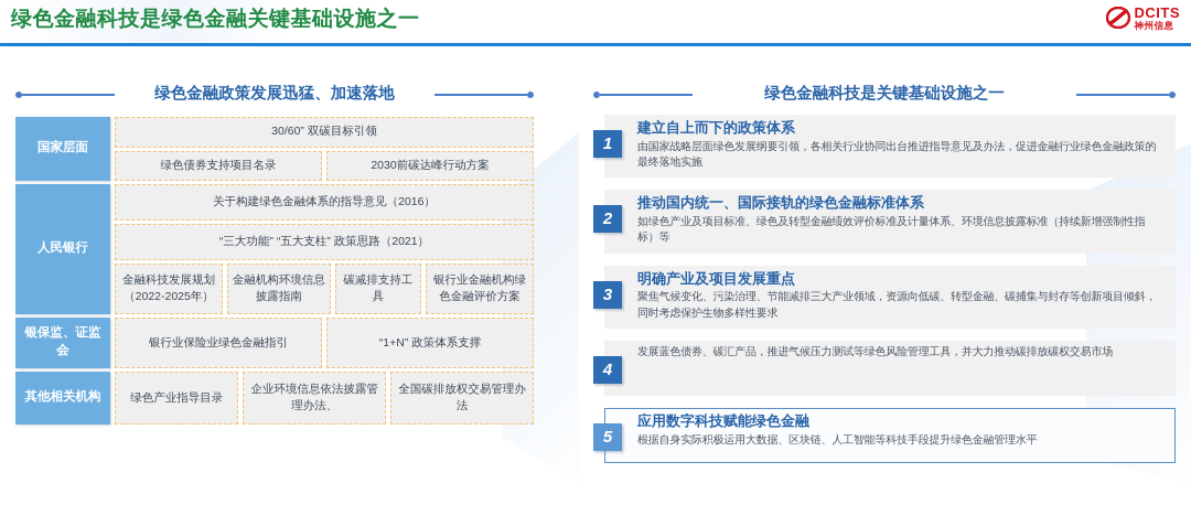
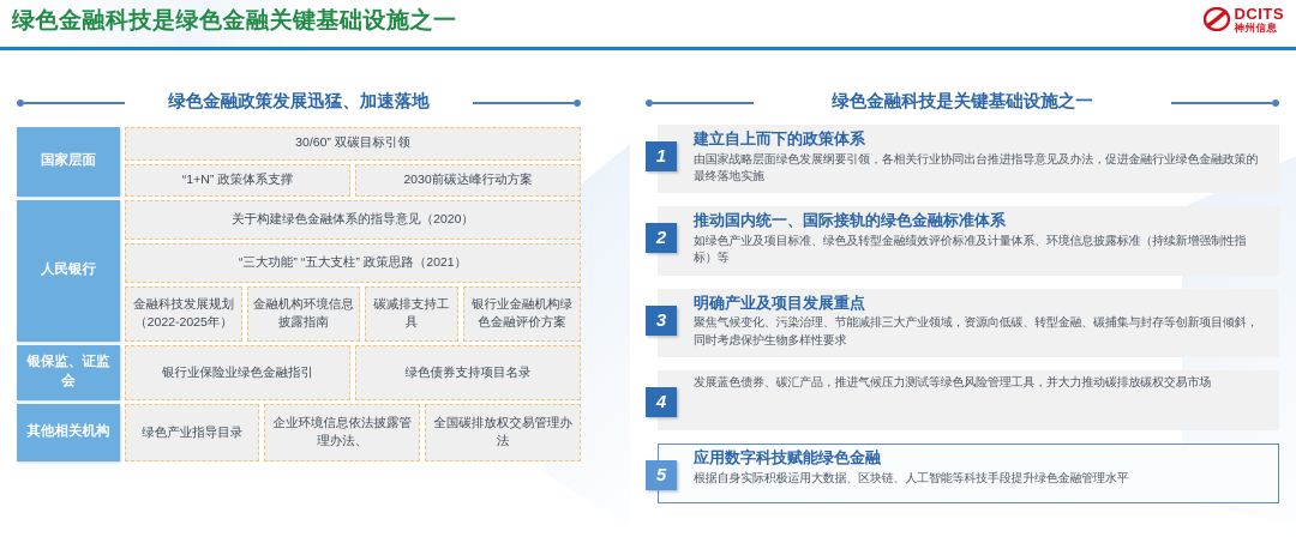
  绿色金融科技是绿色金融关键基础设施之一
  DCITS
  神州信息
  绿色金融政策发展迅猛、加速落地
  国家层面
  30/60” 双碳目标引领
- 绿色债券支持项目名录
+ “1+N” 政策体系支撑
  2030前碳达峰行动方案
  人民银行
- 关于构建绿色金融体系的指导意见（2016）
+ 关于构建绿色金融体系的指导意见（2020）
  “三大功能” “五大支柱” 政策思路（2021）
  金融科技发展规划（2022-2025年）
  金融机构环境信息披露指南
  碳减排支持工具
  银行业金融机构绿色金融评价方案
  银保监、证监会
  银行业保险业绿色金融指引
- “1+N” 政策体系支撑
+ 绿色债券支持项目名录
  其他相关机构
  绿色产业指导目录
  企业环境信息依法披露管理办法、
  全国碳排放权交易管理办法
  绿色金融科技是关键基础设施之一
  1
  建立自上而下的政策体系
  由国家战略层面绿色发展纲要引领，各相关行业协同出台推进指导意见及办法，促进金融行业绿色金融政策的最终落地实施
  2
  推动国内统一、国际接轨的绿色金融标准体系
  如绿色产业及项目标准、绿色及转型金融绩效评价标准及计量体系、环境信息披露标准（持续新增强制性指标）等
  3
  明确产业及项目发展重点
  聚焦气候变化、污染治理、节能减排三大产业领域，资源向低碳、转型金融、碳捕集与封存等创新项目倾斜，同时考虑保护生物多样性要求
  4
  发展蓝色债券、碳汇产品，推进气候压力测试等绿色风险管理工具，并大力推动碳排放碳权交易市场
  5
  应用数字科技赋能绿色金融
  根据自身实际积极运用大数据、区块链、人工智能等科技手段提升绿色金融管理水平
